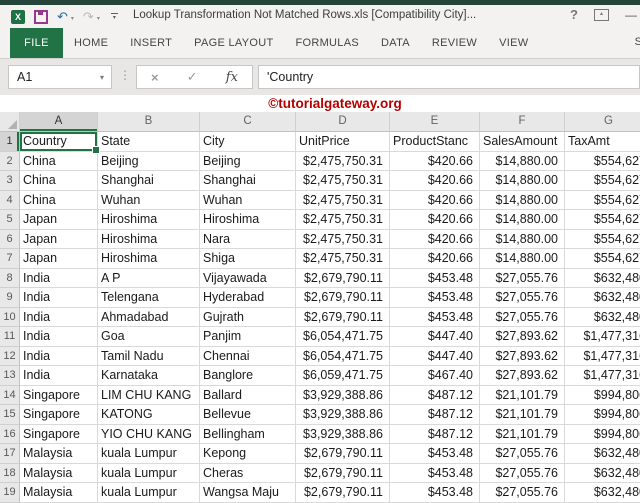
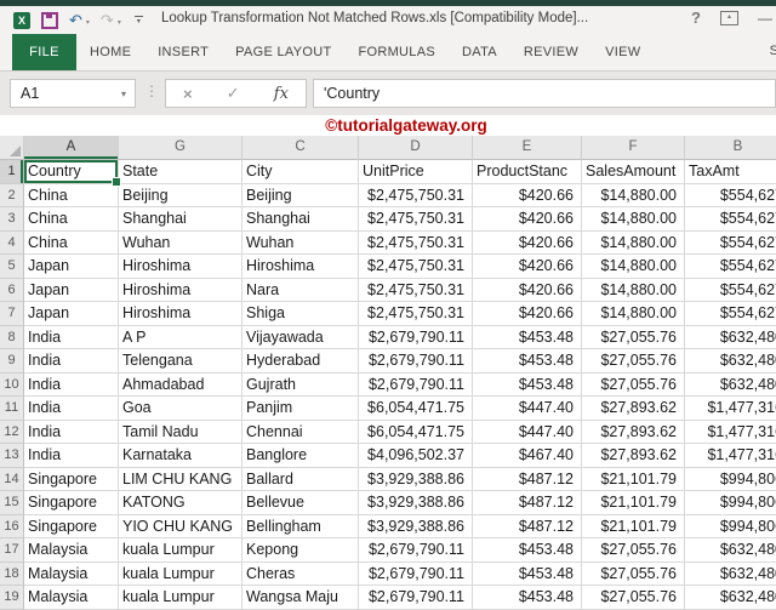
  X
  ↶
  ↷
- Lookup Transformation Not Matched Rows.xls [Compatibility City]...
+ Lookup Transformation Not Matched Rows.xls [Compatibility Mode]...
  ?
  —
  FILE
  HOME
  INSERT
  PAGE LAYOUT
  FORMULAS
  DATA
  REVIEW
  VIEW
  S
  A1
  ▾
  ⋮
  ×
  ✓
  fx
  'Country
  ©tutorialgateway.org
  A
- B
+ G
  C
  D
  E
  F
- G
+ B
  1
  Country
  State
  City
  UnitPrice
  ProductStanc
  SalesAmount
  TaxAmt
  2
  China
  Beijing
  Beijing
  $2,475,750.31
  $420.66
  $14,880.00
  $554,62
  3
  China
  Shanghai
  Shanghai
  $2,475,750.31
  $420.66
  $14,880.00
  $554,62
  4
  China
  Wuhan
  Wuhan
  $2,475,750.31
  $420.66
  $14,880.00
  $554,62
  5
  Japan
  Hiroshima
  Hiroshima
  $2,475,750.31
  $420.66
  $14,880.00
  $554,62
  6
  Japan
  Hiroshima
  Nara
  $2,475,750.31
  $420.66
  $14,880.00
  $554,62
  7
  Japan
  Hiroshima
  Shiga
  $2,475,750.31
  $420.66
  $14,880.00
  $554,62
  8
  India
  A P
  Vijayawada
  $2,679,790.11
  $453.48
  $27,055.76
  $632,48
  9
  India
  Telengana
  Hyderabad
  $2,679,790.11
  $453.48
  $27,055.76
  $632,48
  10
  India
  Ahmadabad
  Gujrath
  $2,679,790.11
  $453.48
  $27,055.76
  $632,48
  11
  India
  Goa
  Panjim
  $6,054,471.75
  $447.40
  $27,893.62
  $1,477,31
  12
  India
  Tamil Nadu
  Chennai
  $6,054,471.75
  $447.40
  $27,893.62
  $1,477,31
  13
  India
  Karnataka
  Banglore
- $6,059,471.75
+ $4,096,502.37
  $467.40
  $27,893.62
  $1,477,31
  14
  Singapore
  LIM CHU KANG
  Ballard
  $3,929,388.86
  $487.12
  $21,101.79
  $994,80
  15
  Singapore
  KATONG
  Bellevue
  $3,929,388.86
  $487.12
  $21,101.79
  $994,80
  16
  Singapore
  YIO CHU KANG
  Bellingham
  $3,929,388.86
  $487.12
  $21,101.79
  $994,80
  17
  Malaysia
  kuala Lumpur
  Kepong
  $2,679,790.11
  $453.48
  $27,055.76
  $632,48
  18
  Malaysia
  kuala Lumpur
  Cheras
  $2,679,790.11
  $453.48
  $27,055.76
  $632,48
  19
  Malaysia
  kuala Lumpur
  Wangsa Maju
  $2,679,790.11
  $453.48
  $27,055.76
  $632,48
